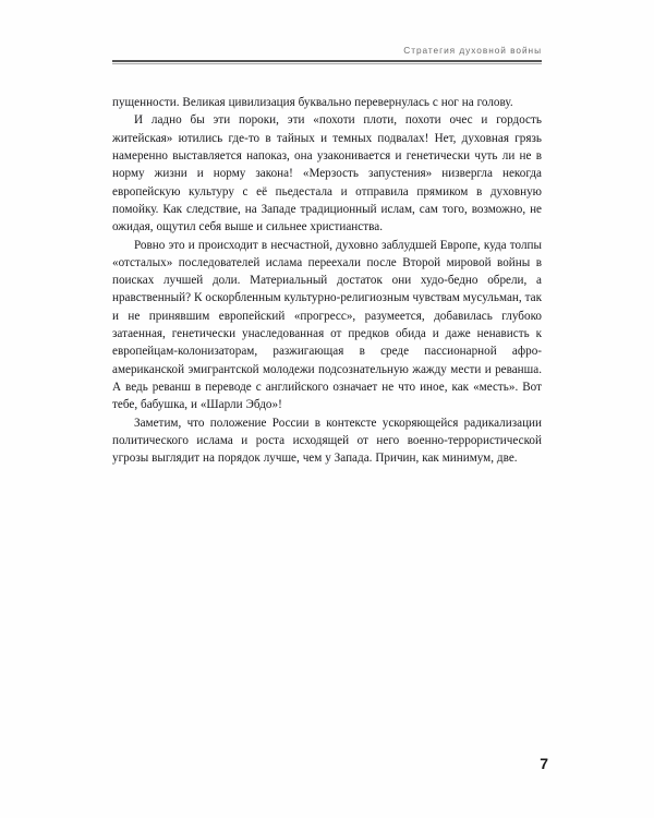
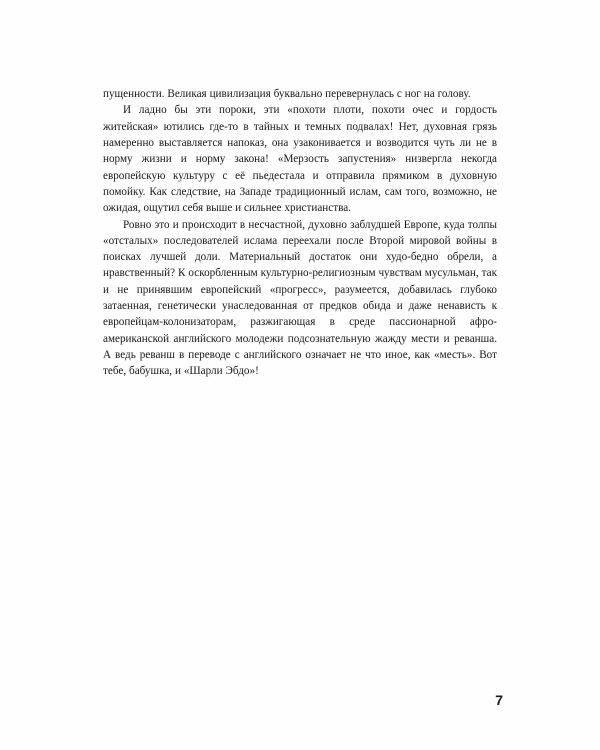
- Стратегия духовной войны
  пущенности. Великая цивилизация буквально перевернулась с ног на голову.
- И ладно бы эти пороки, эти «похоти плоти, похоти очес и гордость житейская» ютились где-то в тайных и темных подвалах! Нет, духовная грязь намеренно выставляется напоказ, она узаконивается и генетически чуть ли не в норму жизни и норму закона! «Мерзость запустения» низвергла некогда европейскую культуру с её пьедестала и отправила прямиком в духовную помойку. Как следствие, на Западе традиционный ислам, сам того, возможно, не ожидая, ощутил себя выше и сильнее христианства.
+ И ладно бы эти пороки, эти «похоти плоти, похоти очес и гордость житейская» ютились где-то в тайных и темных подвалах! Нет, духовная грязь намеренно выставляется напоказ, она узаконивается и возводится чуть ли не в норму жизни и норму закона! «Мерзость запустения» низвергла некогда европейскую культуру с её пьедестала и отправила прямиком в духовную помойку. Как следствие, на Западе традиционный ислам, сам того, возможно, не ожидая, ощутил себя выше и сильнее христианства.
- Ровно это и происходит в несчастной, духовно заблудшей Европе, куда толпы «отсталых» последователей ислама переехали после Второй мировой войны в поисках лучшей доли. Материальный достаток они худо-бедно обрели, а нравственный? К оскорбленным культурно-религиозным чувствам мусульман, так и не принявшим европейский «прогресс», разумеется, добавилась глубоко затаенная, генетически унаследованная от предков обида и даже ненависть к европейцам-колонизаторам, разжигающая в среде пассионарной афро-американской эмигрантской молодежи подсознательную жажду мести и реванша. А ведь реванш в переводе с английского означает не что иное, как «месть». Вот тебе, бабушка, и «Шарли Эбдо»!
+ Ровно это и происходит в несчастной, духовно заблудшей Европе, куда толпы «отсталых» последователей ислама переехали после Второй мировой войны в поисках лучшей доли. Материальный достаток они худо-бедно обрели, а нравственный? К оскорбленным культурно-религиозным чувствам мусульман, так и не принявшим европейский «прогресс», разумеется, добавилась глубоко затаенная, генетически унаследованная от предков обида и даже ненависть к европейцам-колонизаторам, разжигающая в среде пассионарной афро-американской английского молодежи подсознательную жажду мести и реванша. А ведь реванш в переводе с английского означает не что иное, как «месть». Вот тебе, бабушка, и «Шарли Эбдо»!
- Заметим, что положение России в контексте ускоряющейся радикализации политического ислама и роста исходящей от него военно-террористической угрозы выглядит на порядок лучше, чем у Запада. Причин, как минимум, две.
  7
